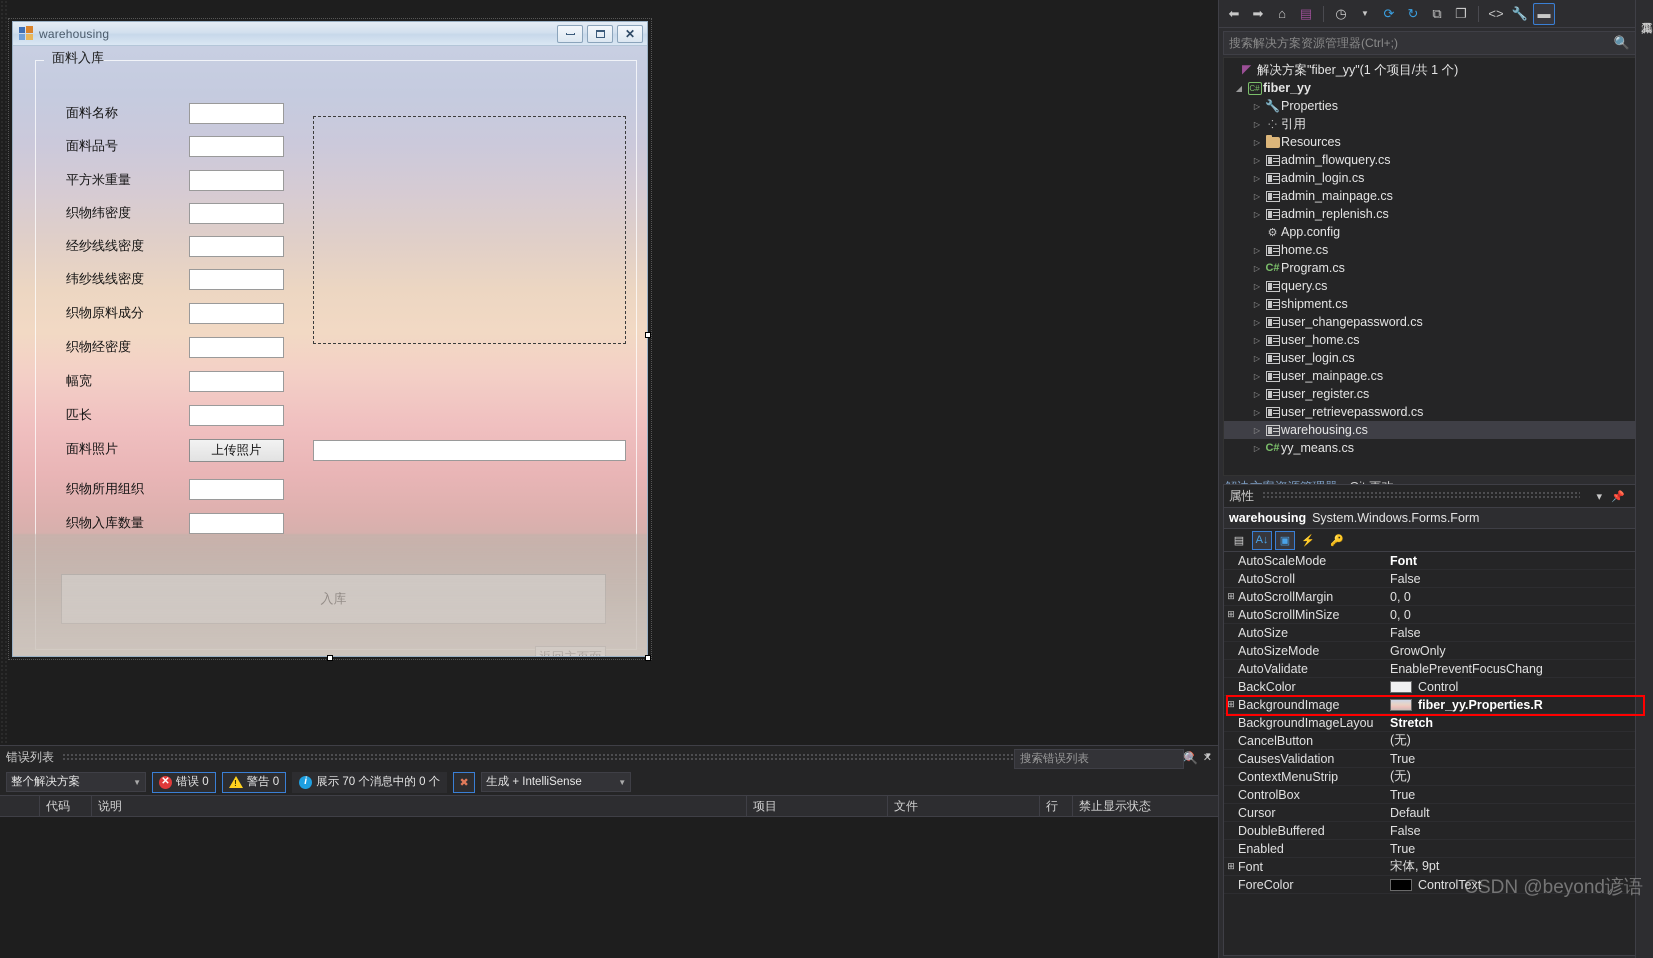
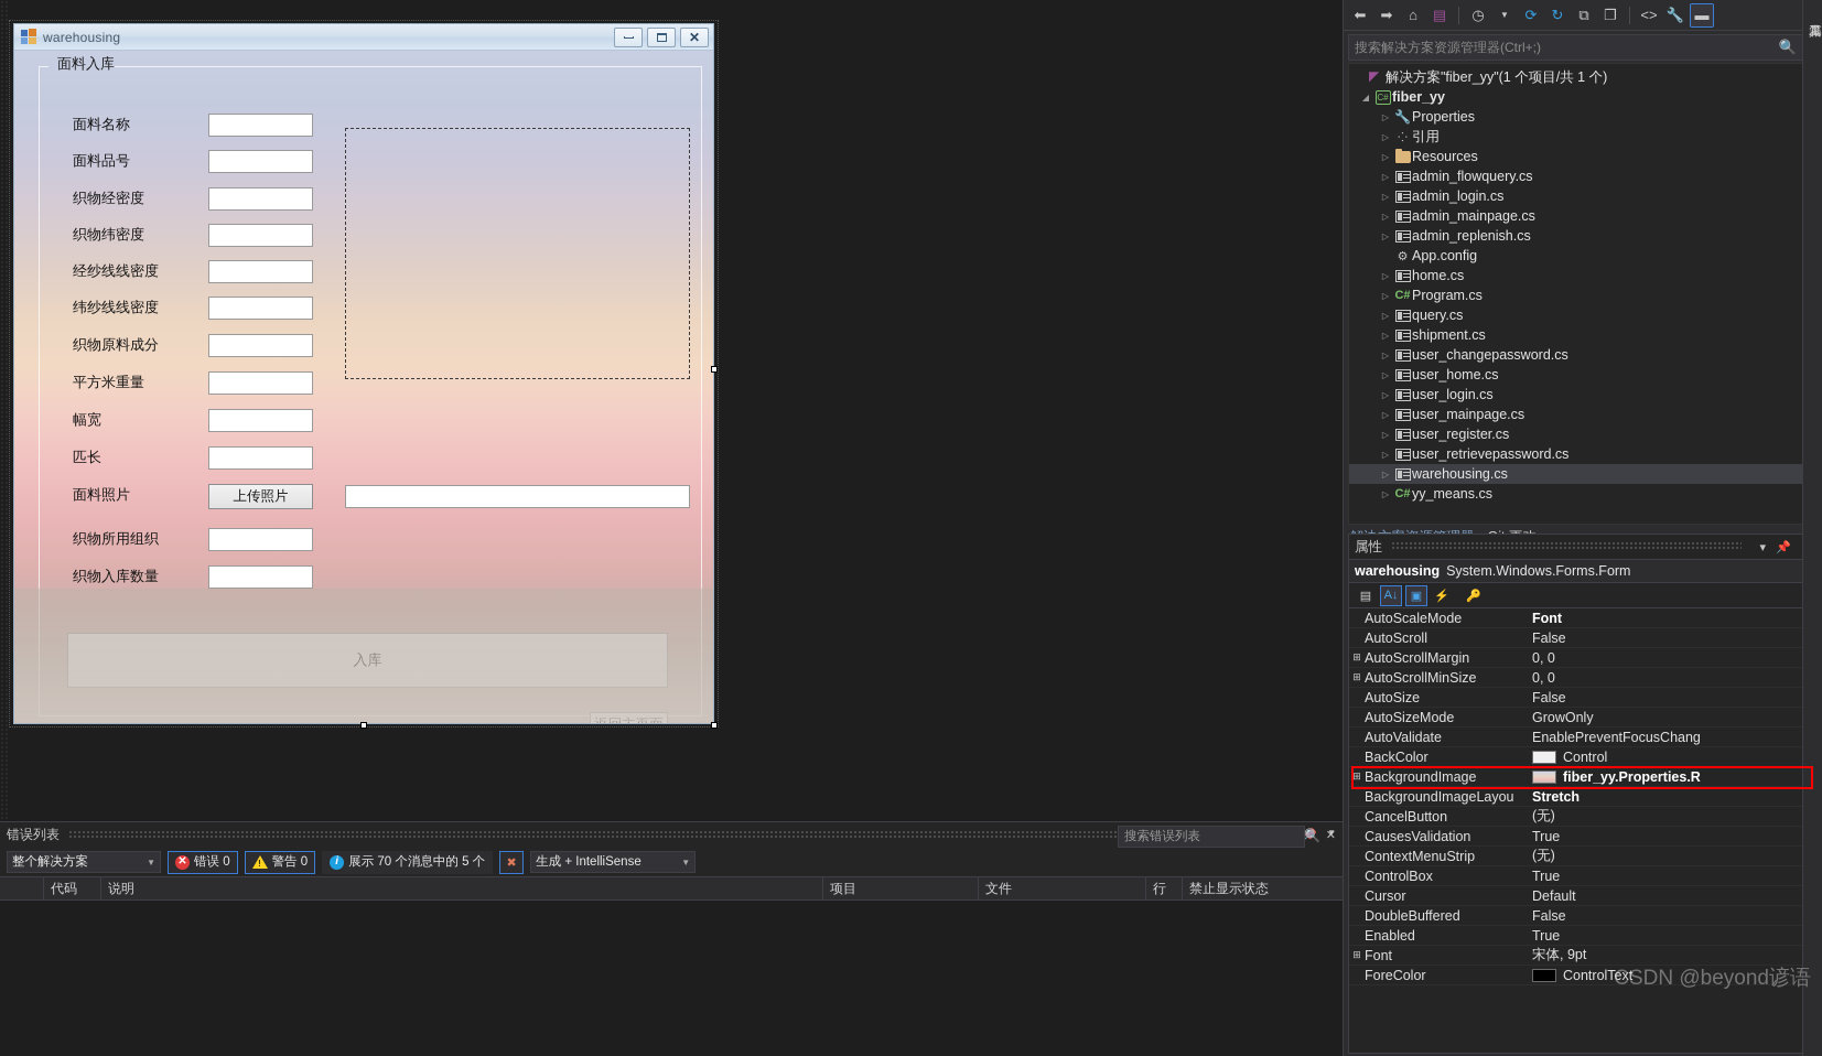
  warehousing
  ✕
  面料入库
  面料名称
  面料品号
- 平方米重量
+ 织物经密度
  织物纬密度
  经纱线线密度
  纬纱线线密度
  织物原料成分
- 织物经密度
+ 平方米重量
  幅宽
  匹长
  面料照片
  上传照片
  织物所用组织
  织物入库数量
  错误列表
  📌
  ✕
  整个解决方案
  ▼
  ✕
  错误 0
  警告 0
  i
- 展示 70 个消息中的 0 个
+ 展示 70 个消息中的 5 个
  ✖
  生成 + IntelliSense
  ▼
  搜索错误列表
  🔍
  ▼
  代码
  说明
  项目
  文件
  行
  禁止显示状态
  ⬅
  ➡
  ⌂
  ▤
  ◷
  ▼
  ⟳
  ↻
  ⧉
  ❐
  <>
  🔧
  ▬
  搜索解决方案资源管理器(Ctrl+;)
  🔍
  解决方案"fiber_yy"(1 个项目/共 1 个)
  ◢
  C#
  fiber_yy
  ▷
  🔧
  Properties
  ▷
  ⁘
  引用
  ▷
  Resources
  ▷
  admin_flowquery.cs
  ▷
  admin_login.cs
  ▷
  admin_mainpage.cs
  ▷
  admin_replenish.cs
  ⚙
  App.config
  ▷
  home.cs
  ▷
  C#
  Program.cs
  ▷
  query.cs
  ▷
  shipment.cs
  ▷
  user_changepassword.cs
  ▷
  user_home.cs
  ▷
  user_login.cs
  ▷
  user_mainpage.cs
  ▷
  user_register.cs
  ▷
  user_retrievepassword.cs
  ▷
  warehousing.cs
  ▷
  C#
  yy_means.cs
  属性
  ▾
  📌
  warehousing
  System.Windows.Forms.Form
  ▤
  A↓
  ▣
  ⚡
  🔑
  AutoScaleMode
  Font
  AutoScroll
  False
  ⊞
  AutoScrollMargin
  0, 0
  ⊞
  AutoScrollMinSize
  0, 0
  AutoSize
  False
  AutoSizeMode
  GrowOnly
  AutoValidate
  EnablePreventFocusChang
  BackColor
  Control
  ⊞
  BackgroundImage
  fiber_yy.Properties.R
  BackgroundImageLayou
  Stretch
  CancelButton
  (无)
  CausesValidation
  True
  ContextMenuStrip
  (无)
  ControlBox
  True
  Cursor
  Default
  DoubleBuffered
  False
  Enabled
  True
  ⊞
  Font
  宋体, 9pt
  ForeColor
  ControlText
  CSDN @beyond谚语
